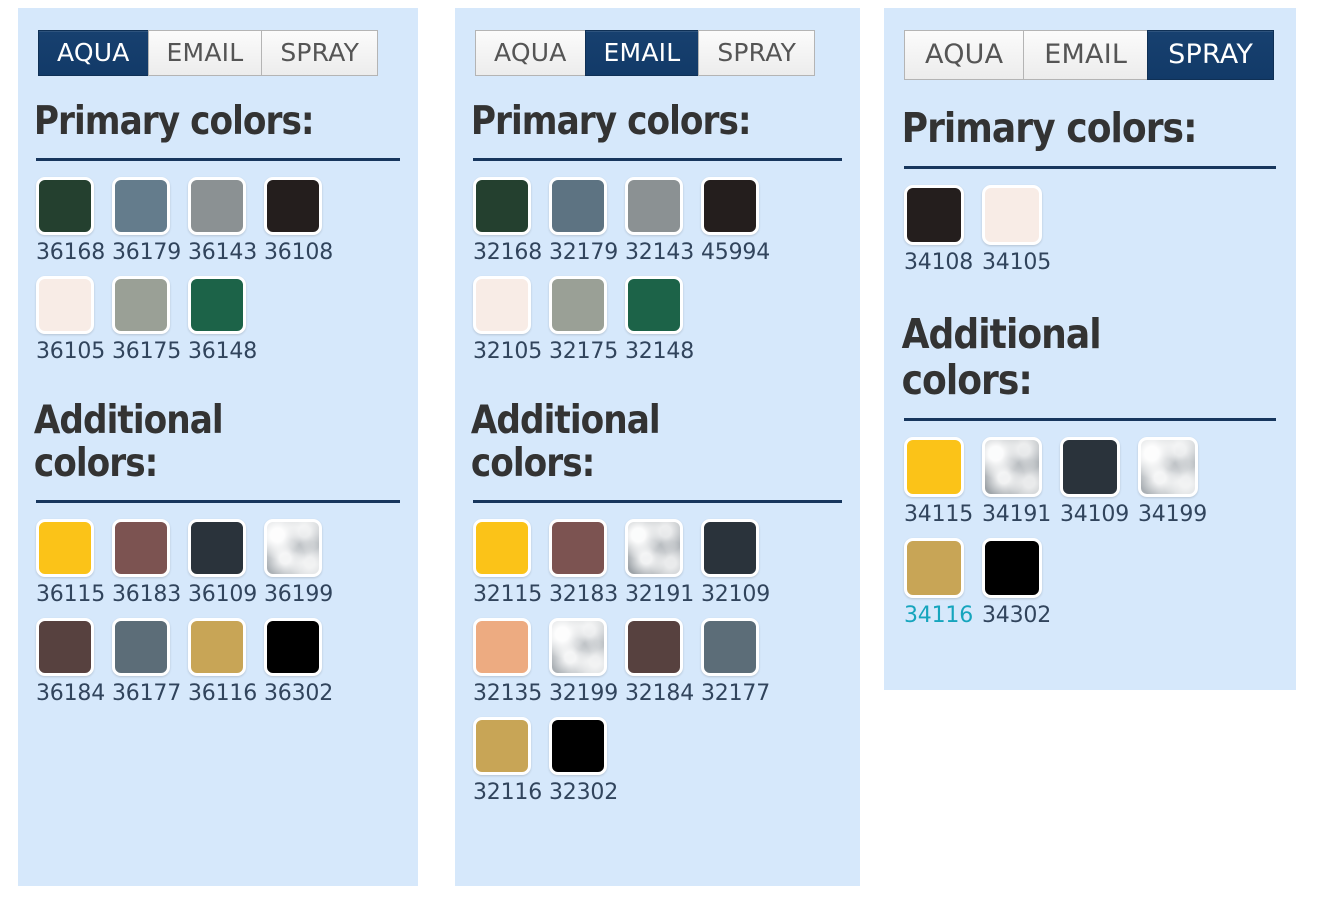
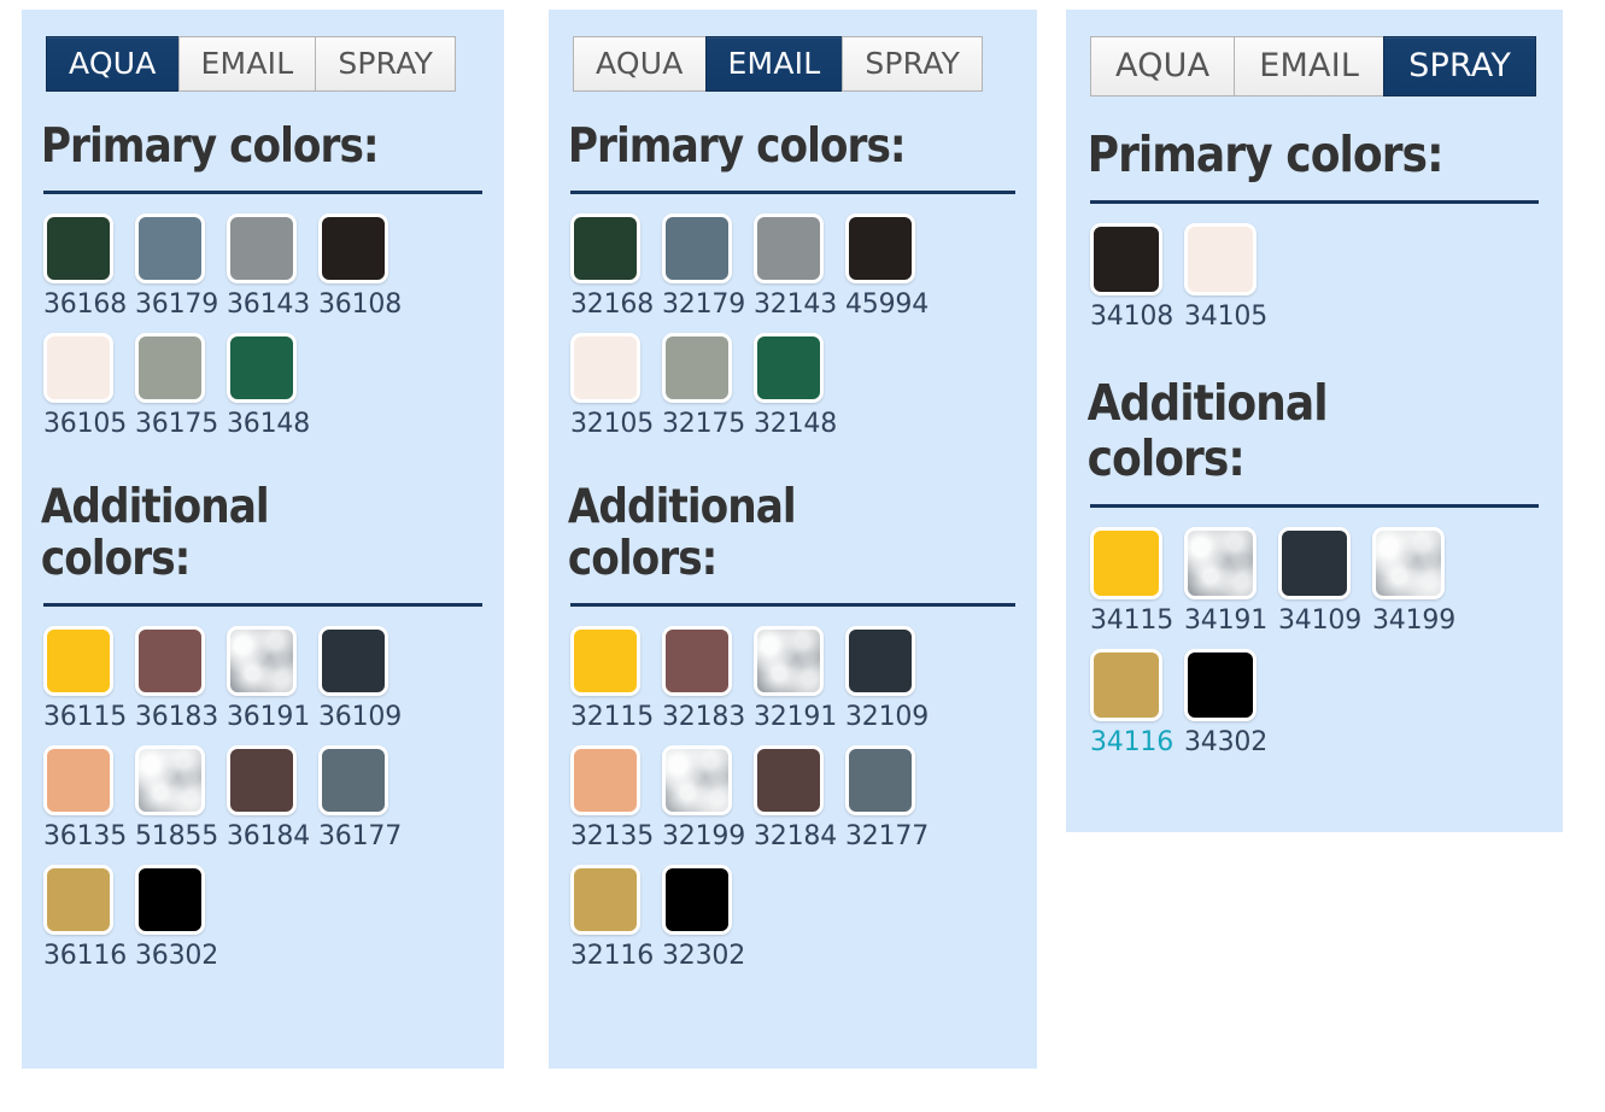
  AQUA
  EMAIL
  SPRAY
  Primary colors:
  36168
  36179
  36143
  36108
  36105
  36175
  36148
  Additional
  colors:
  36115
  36183
+ 36191
  36109
+ 36135
- 36199
+ 51855
  36184
  36177
  36116
  36302
  AQUA
  EMAIL
  SPRAY
  Primary colors:
  32168
  32179
  32143
  45994
  32105
  32175
  32148
  Additional
  colors:
  32115
  32183
  32191
  32109
  32135
  32199
  32184
  32177
  32116
  32302
  AQUA
  EMAIL
  SPRAY
  Primary colors:
  34108
  34105
  Additional
  colors:
  34115
  34191
  34109
  34199
  34116
  34302
